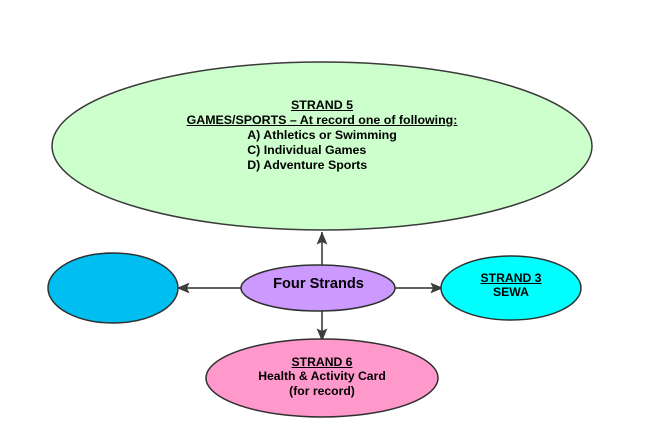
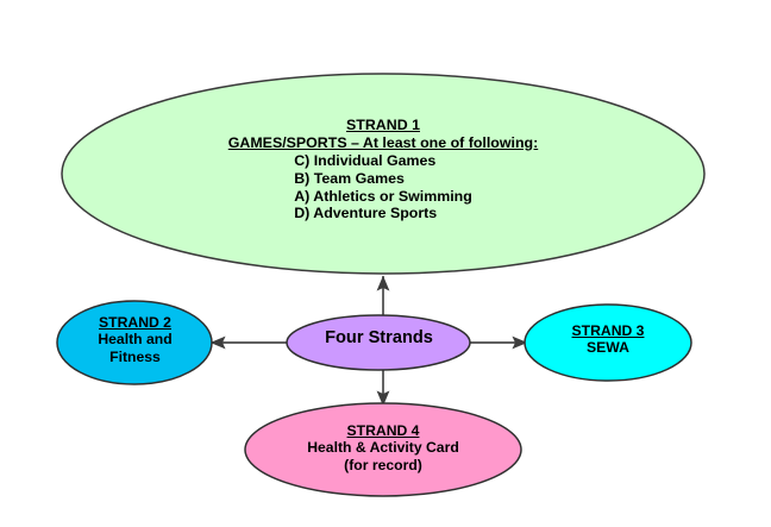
- STRAND 5
+ STRAND 1
- GAMES/SPORTS – At record one of following:
+ GAMES/SPORTS – At least one of following:
- A) Athletics or Swimming
+ C) Individual Games
+ B) Team Games
- C) Individual Games
+ A) Athletics or Swimming
  D) Adventure Sports
+ STRAND 2
+ Health and
+ Fitness
  Four Strands
  STRAND 3
  SEWA
- STRAND 6
+ STRAND 4
  Health & Activity Card
  (for record)
